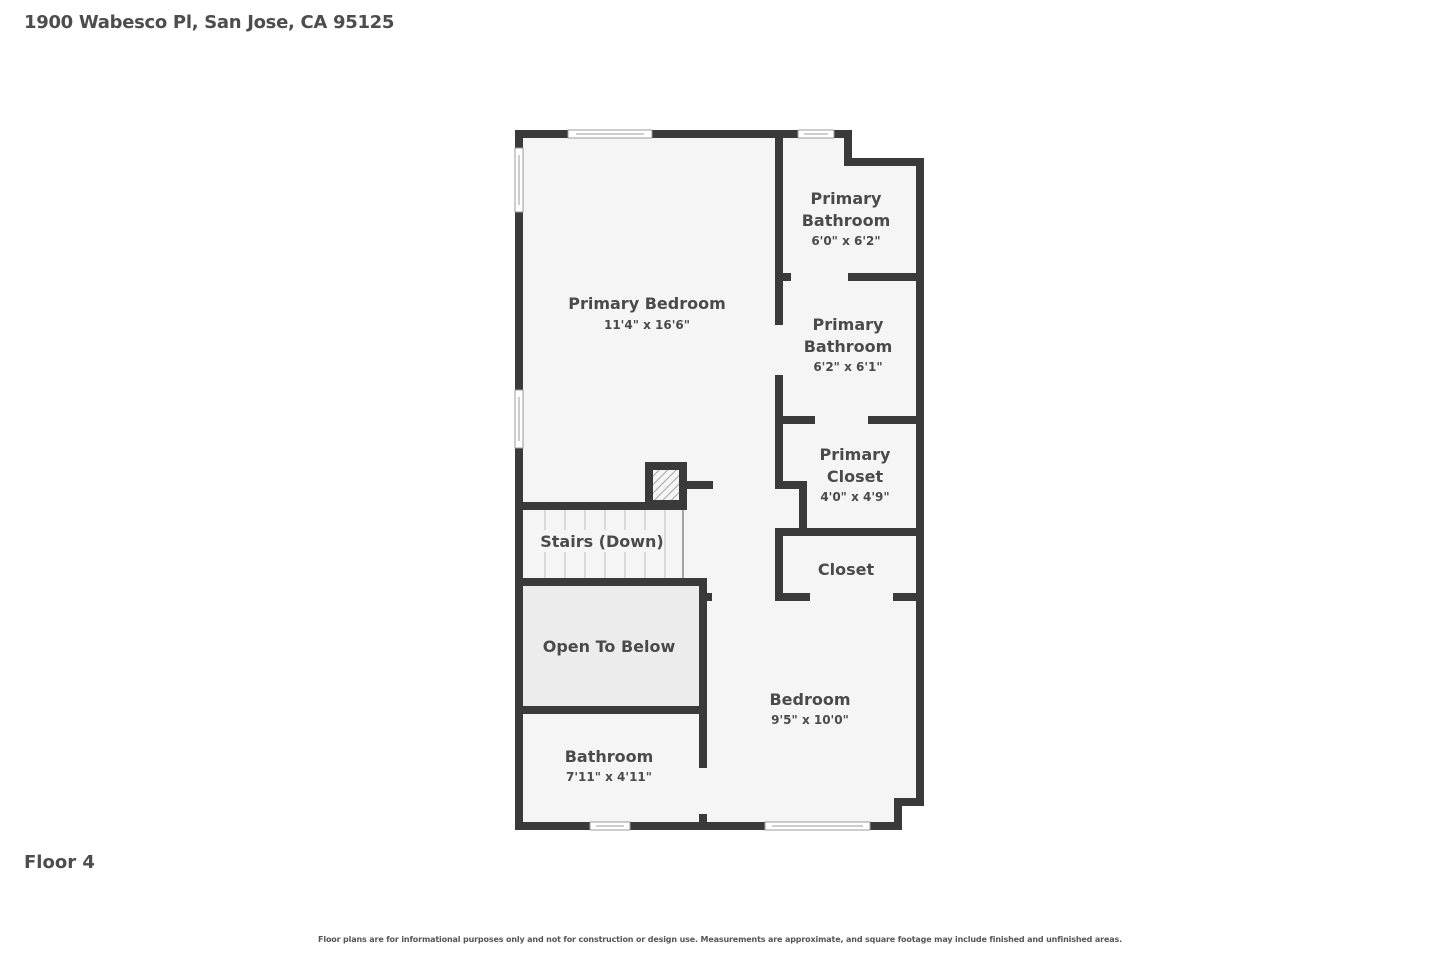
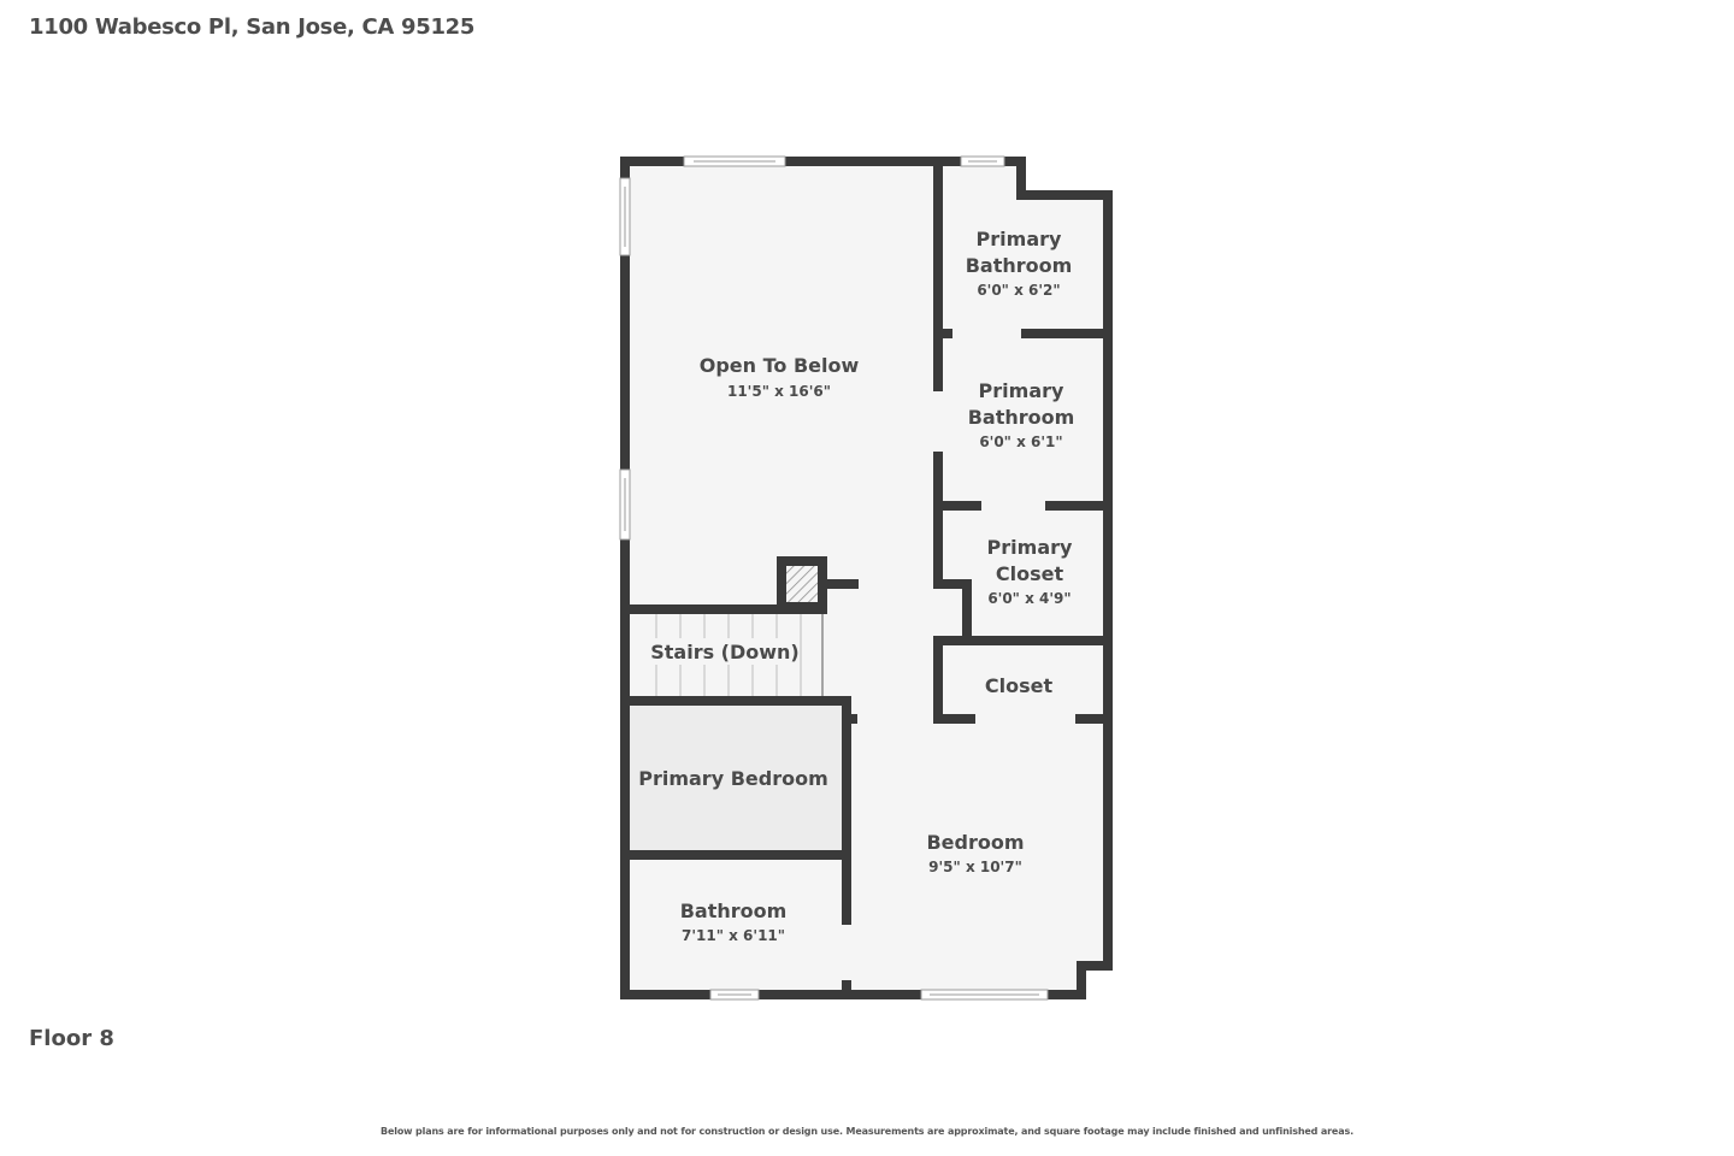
- 1900 Wabesco Pl, San Jose, CA 95125
+ 1100 Wabesco Pl, San Jose, CA 95125
- Primary Bedroom
+ Open To Below
- 11'4" x 16'6"
+ 11'5" x 16'6"
  Primary
  Bathroom
  6'0" x 6'2"
  Primary
  Bathroom
- 6'2" x 6'1"
+ 6'0" x 6'1"
  Primary
  Closet
- 4'0" x 4'9"
+ 6'0" x 4'9"
  Closet
  Stairs (Down)
- Open To Below
+ Primary Bedroom
  Bedroom
- 9'5" x 10'0"
+ 9'5" x 10'7"
  Bathroom
- 7'11" x 4'11"
+ 7'11" x 6'11"
- Floor 4
+ Floor 8
- Floor plans are for informational purposes only and not for construction or design use. Measurements are approximate, and square footage may include finished and unfinished areas.
+ Below plans are for informational purposes only and not for construction or design use. Measurements are approximate, and square footage may include finished and unfinished areas.
